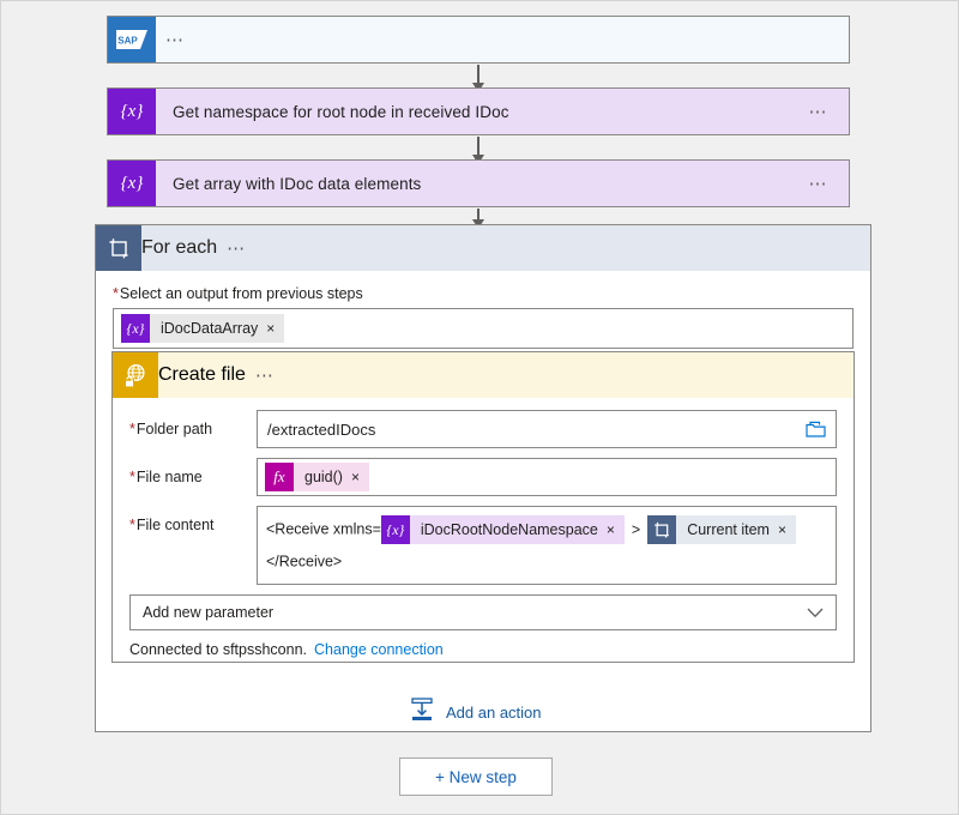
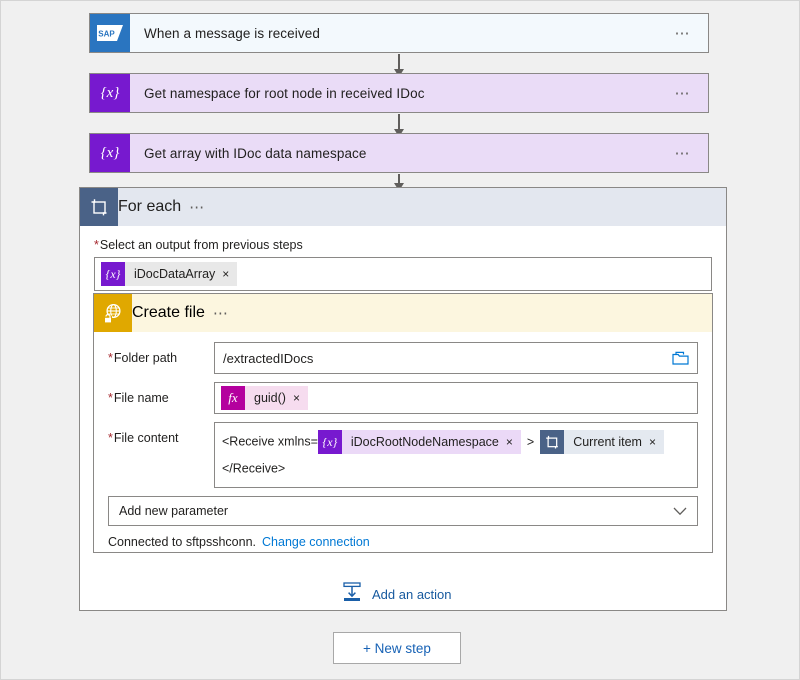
  SAP
+ When a message is received
  ⋯
  {x}
  Get namespace for root node in received IDoc
  ⋯
  {x}
- Get array with IDoc data elements
+ Get array with IDoc data namespace
  ⋯
  For each
  ⋯
  *Select an output from previous steps
  {x}
  iDocDataArray
  ×
  Create file
  ⋯
  *Folder path
  /extractedIDocs
  *File name
  fx
  guid()
  ×
  *File content
  <Receive xmlns=
  {x}
  iDocRootNodeNamespace
  ×
  >
  Current item
  ×
  </Receive>
  Add new parameter
  Connected to sftpsshconn. Change connection
  Add an action
  + New step
